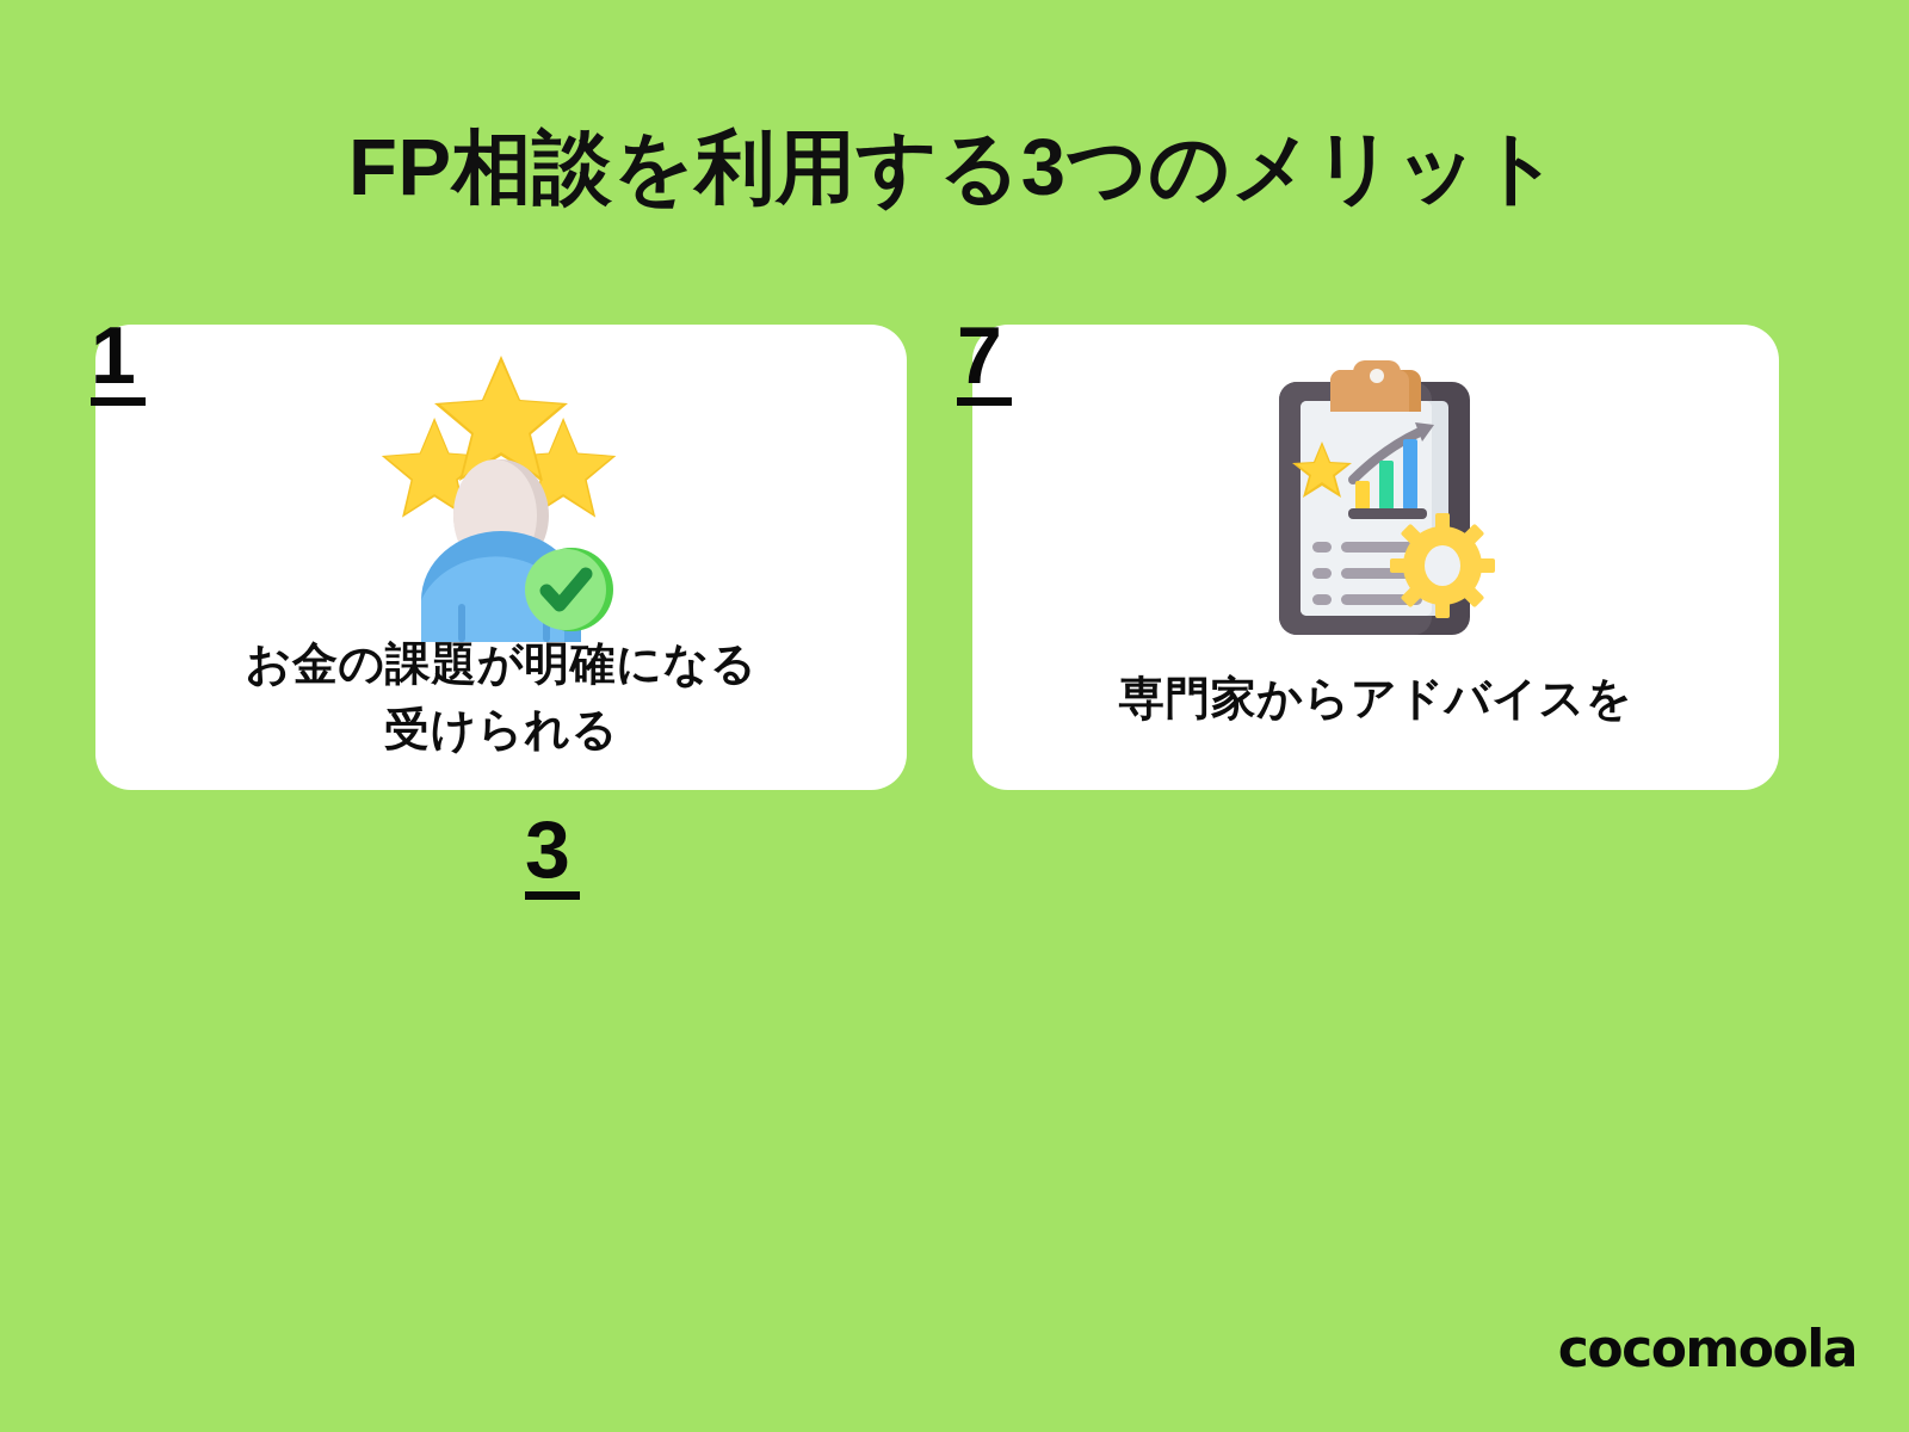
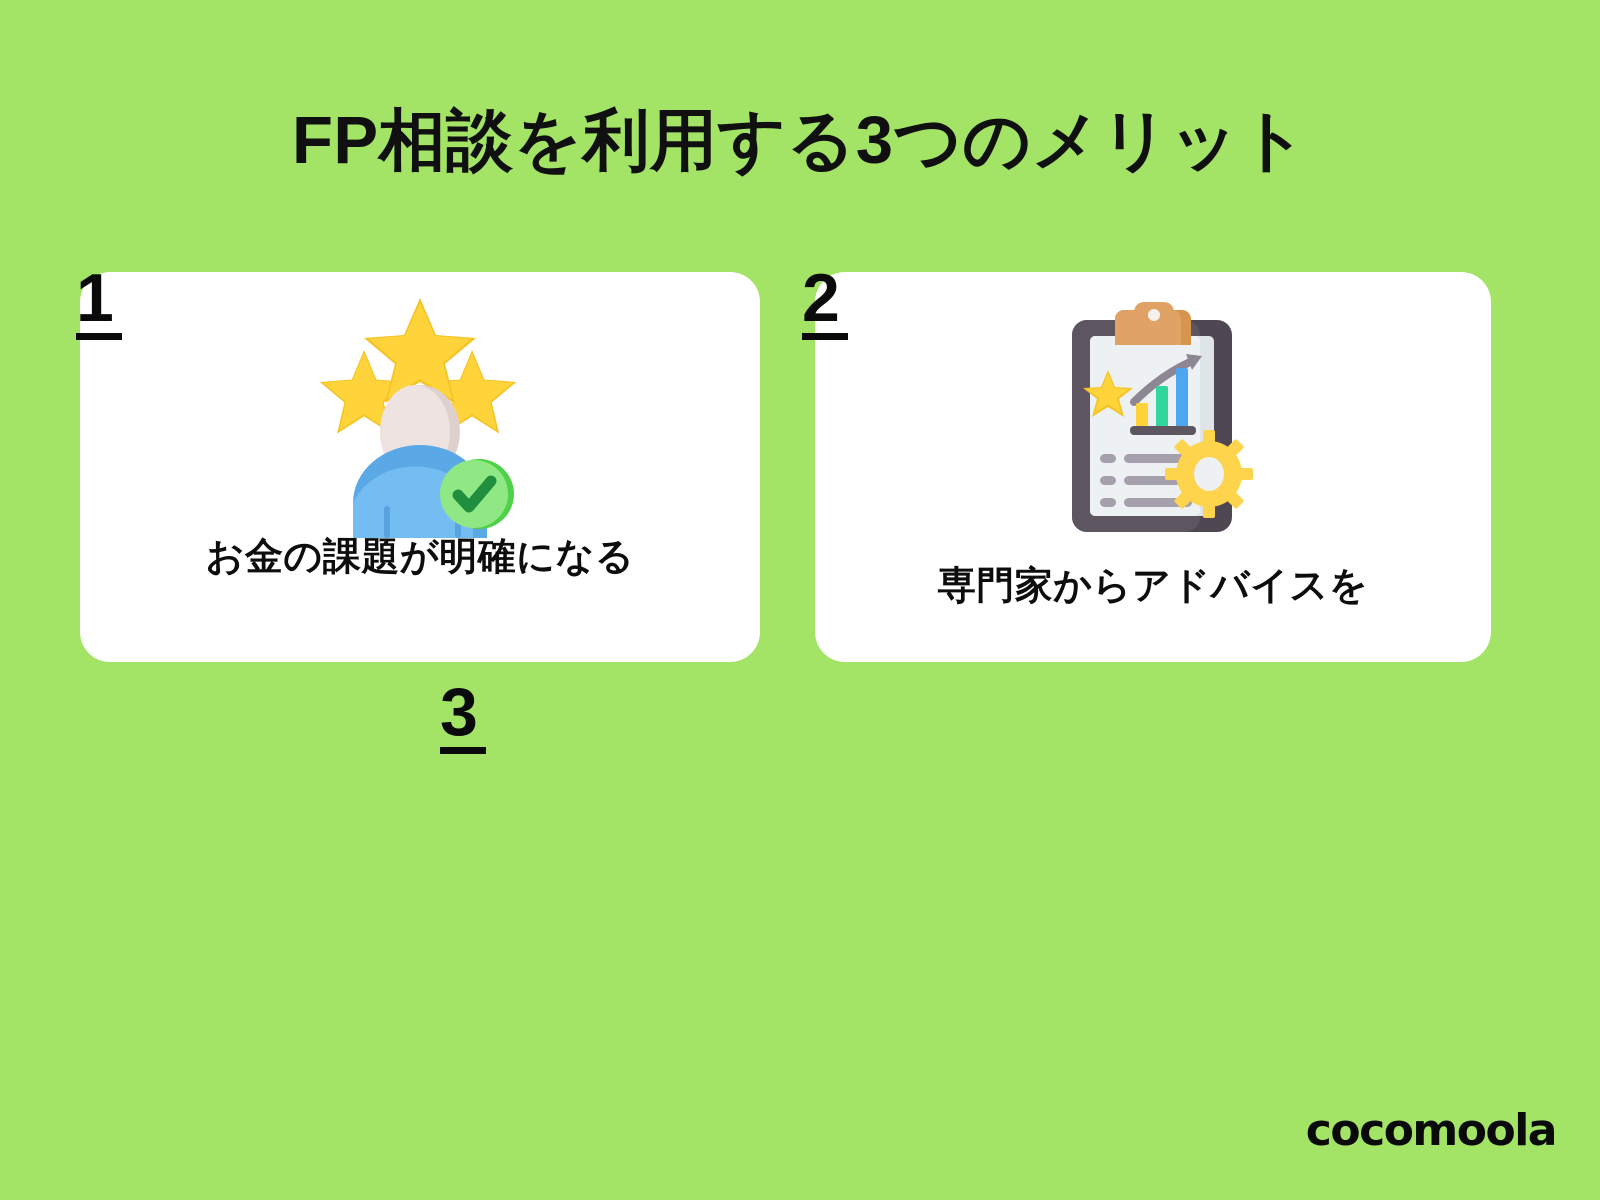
  FP相談を利用する3つのメリット
  お金の課題が明確になる
- 受けられる
  1
  専門家からアドバイスを
- 7
+ 2
  3
  cocomoola
